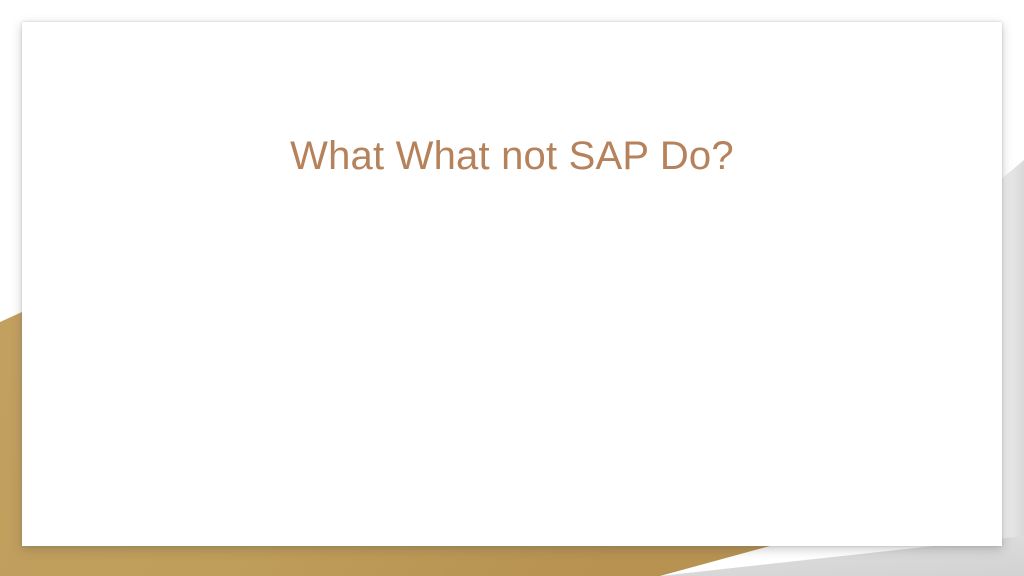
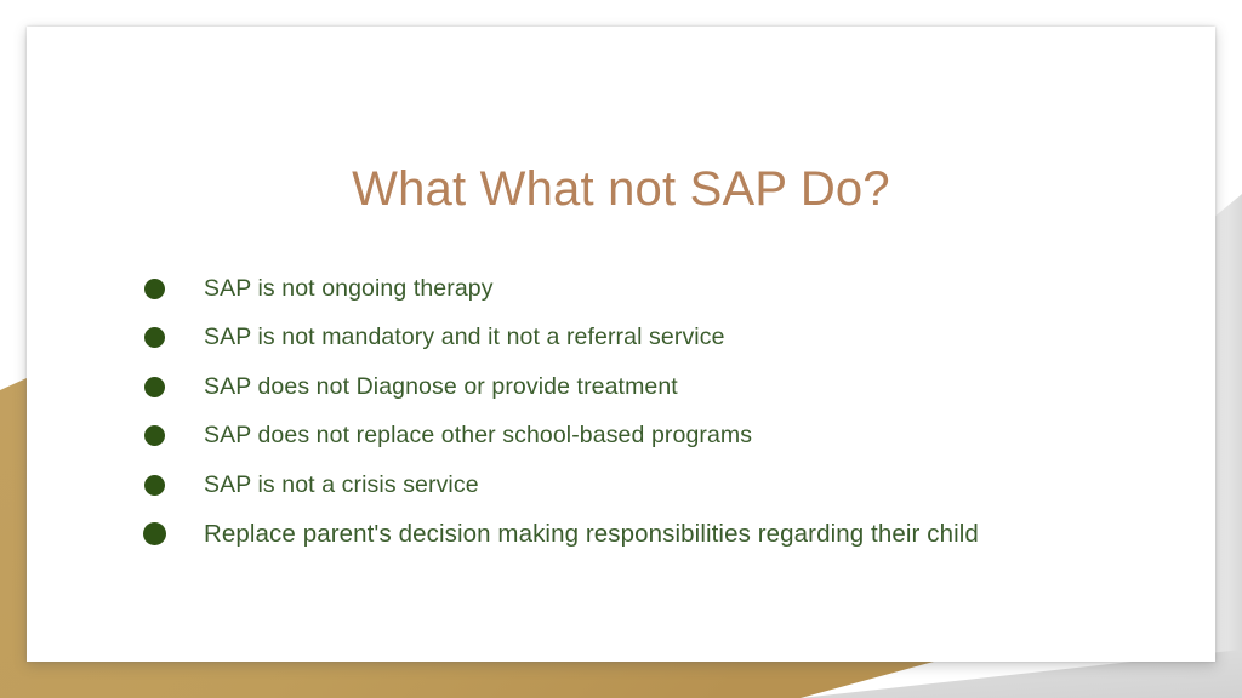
  What What not SAP Do?
+ SAP is not ongoing therapy
+ SAP is not mandatory and it not a referral service
+ SAP does not Diagnose or provide treatment
+ SAP does not replace other school-based programs
+ SAP is not a crisis service
+ Replace parent's decision making responsibilities regarding their child
